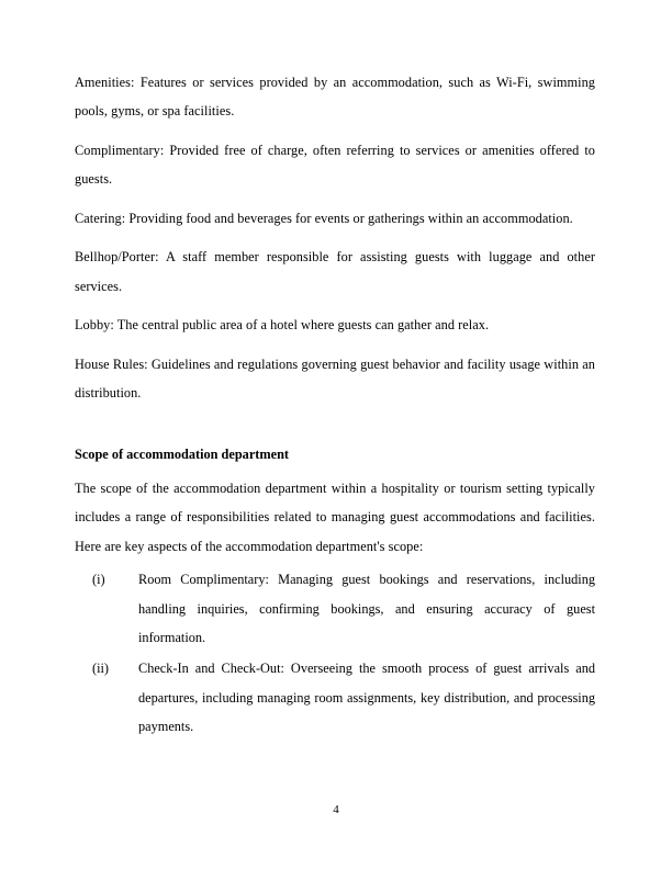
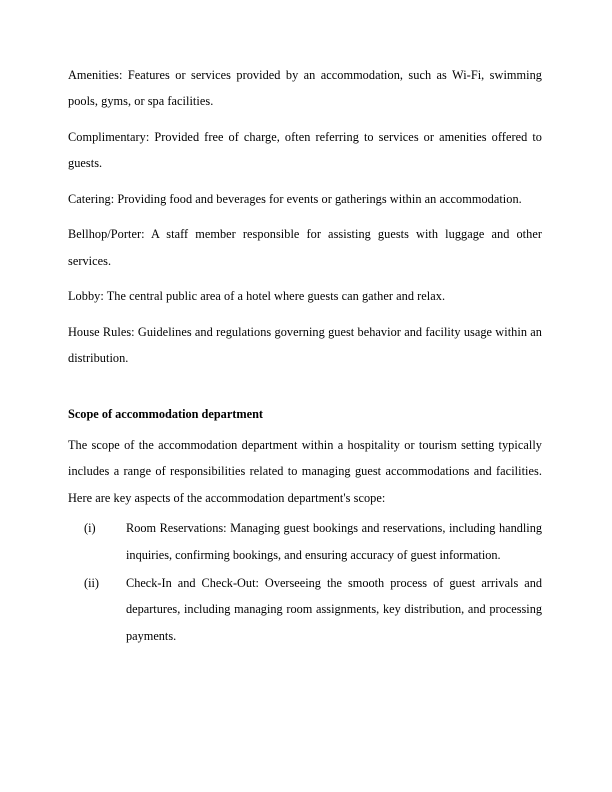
  Amenities: Features or services provided by an accommodation, such as Wi-Fi, swimming pools, gyms, or spa facilities.
  Complimentary: Provided free of charge, often referring to services or amenities offered to guests.
  Catering: Providing food and beverages for events or gatherings within an accommodation.
  Bellhop/Porter: A staff member responsible for assisting guests with luggage and other services.
  Lobby: The central public area of a hotel where guests can gather and relax.
  House Rules: Guidelines and regulations governing guest behavior and facility usage within an distribution.
  Scope of accommodation department
  The scope of the accommodation department within a hospitality or tourism setting typically includes a range of responsibilities related to managing guest accommodations and facilities. Here are key aspects of the accommodation department's scope:
  (i)
- Room Complimentary: Managing guest bookings and reservations, including handling inquiries, confirming bookings, and ensuring accuracy of guest information.
+ Room Reservations: Managing guest bookings and reservations, including handling inquiries, confirming bookings, and ensuring accuracy of guest information.
  (ii)
  Check-In and Check-Out: Overseeing the smooth process of guest arrivals and departures, including managing room assignments, key distribution, and processing payments.
- 4
